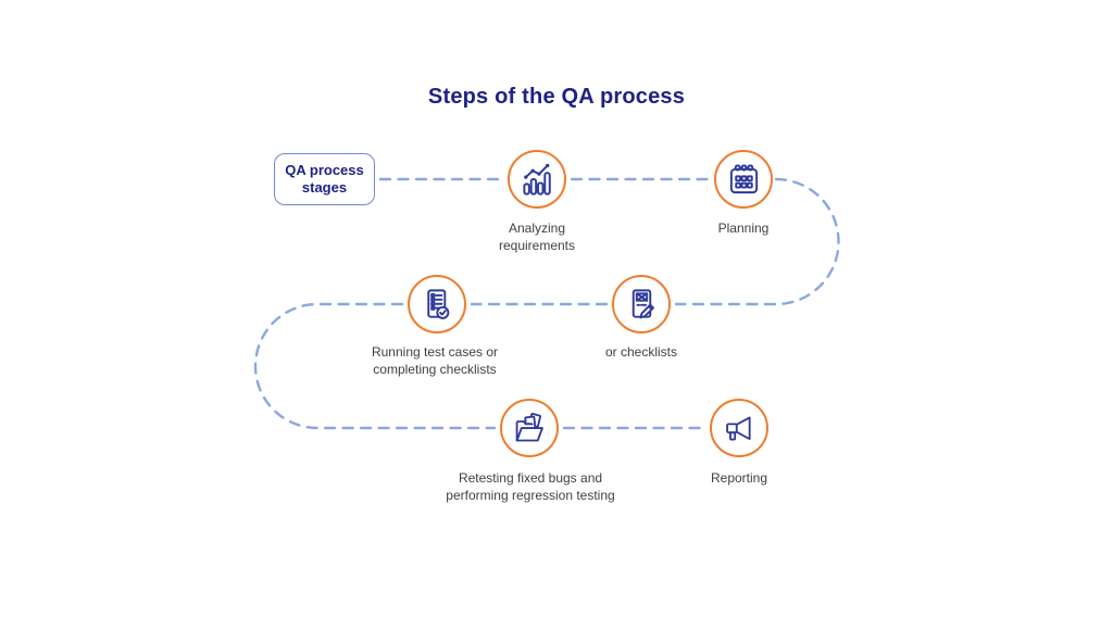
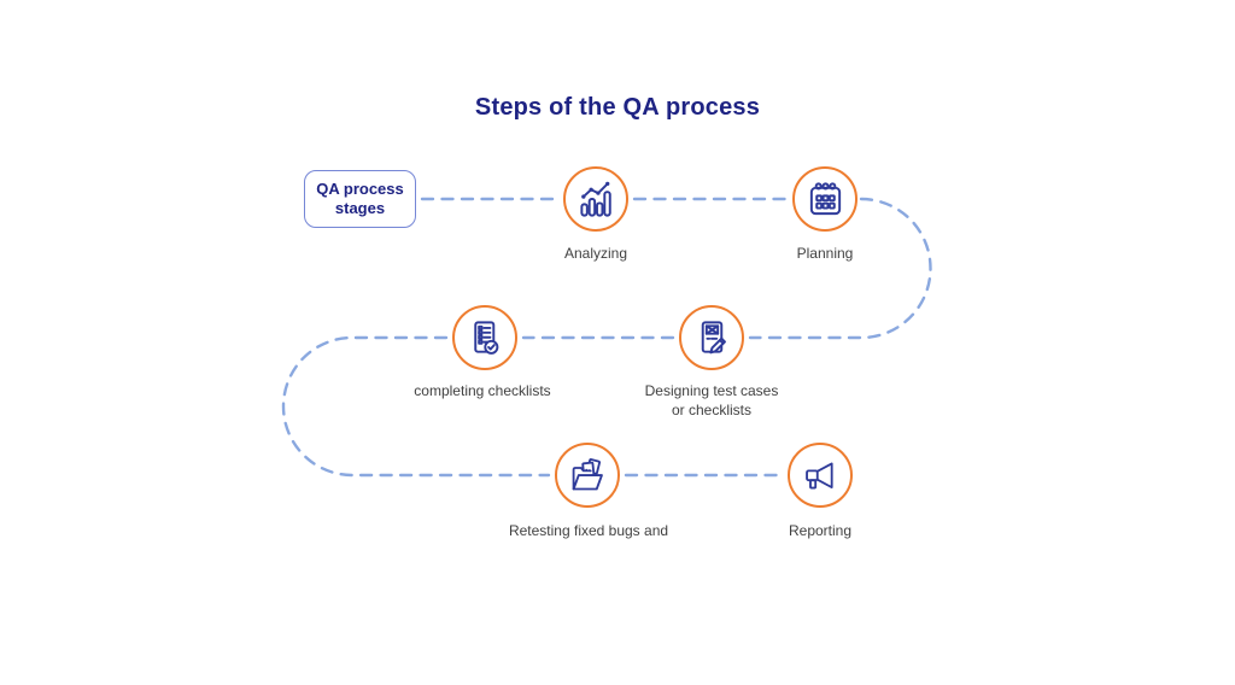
  Steps of the QA process
  QA process
  stages
  Analyzing
- requirements
  Planning
+ Designing test cases
  or checklists
- Running test cases or
  completing checklists
  Retesting fixed bugs and
- performing regression testing
  Reporting
